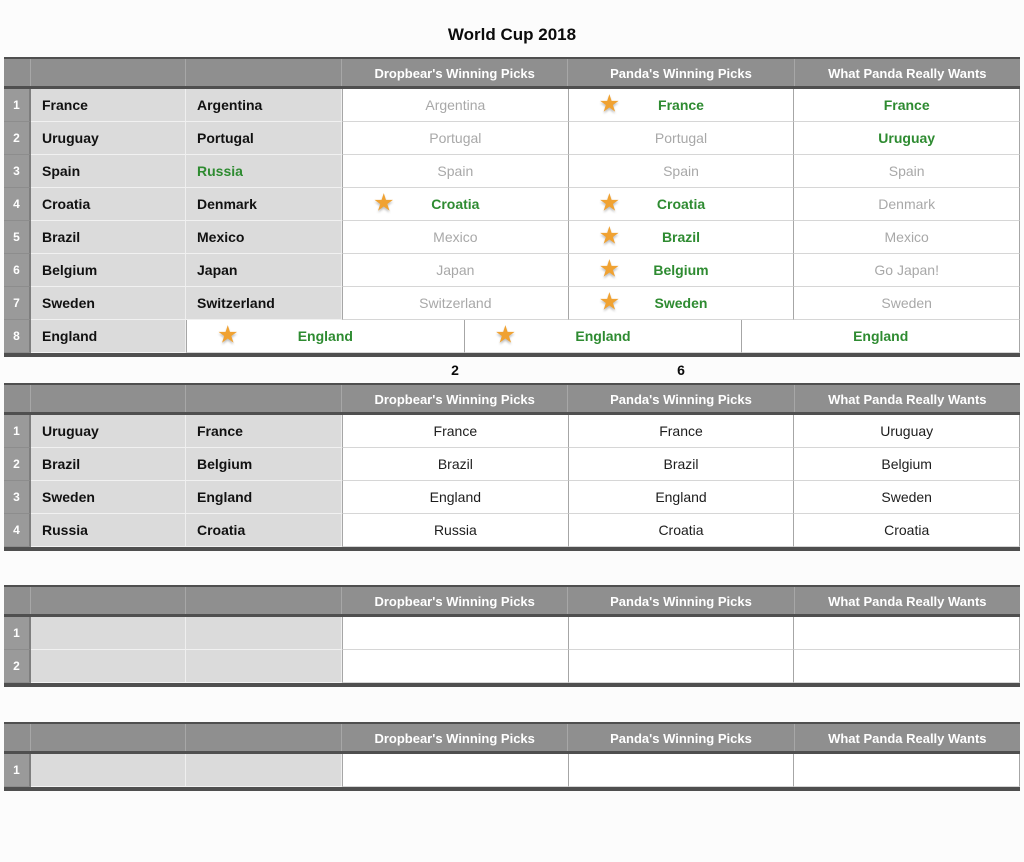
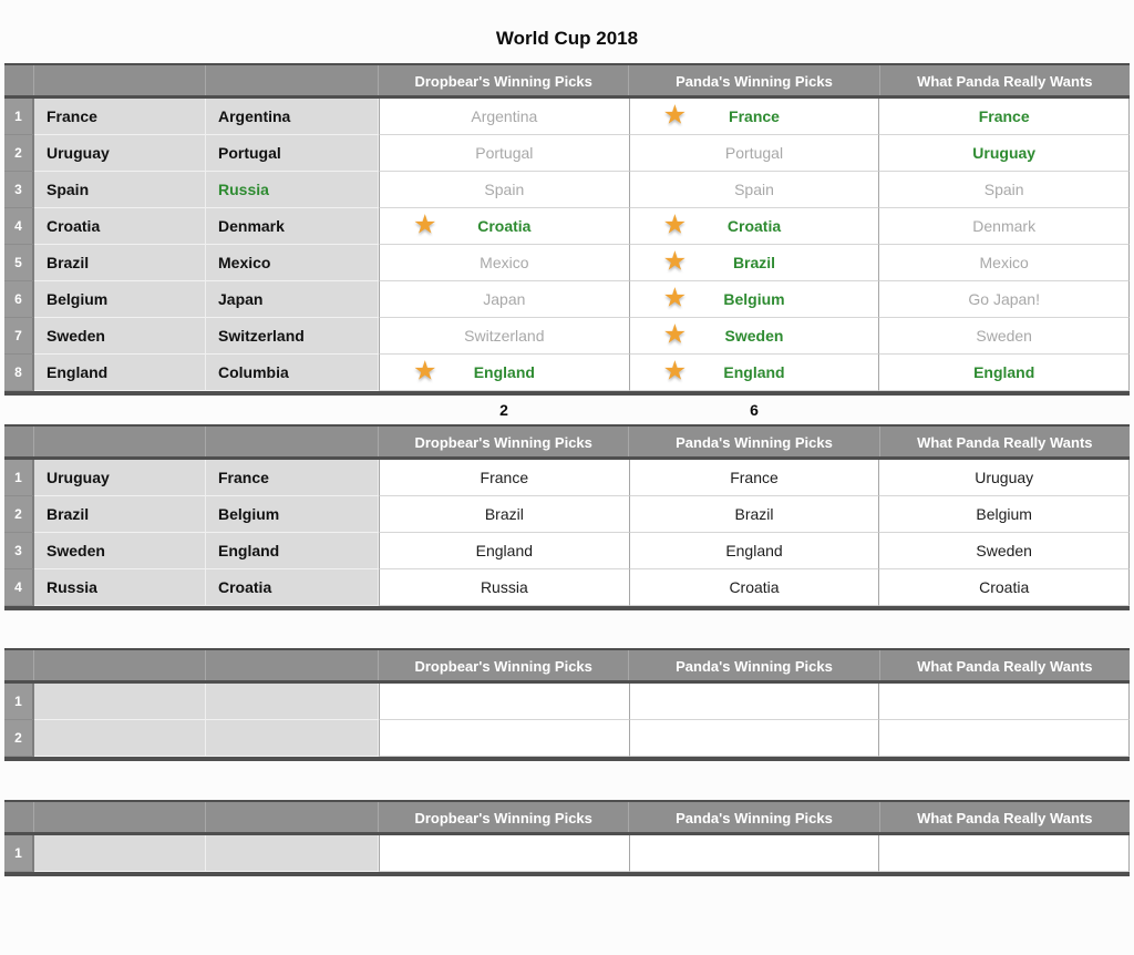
  World Cup 2018
  Dropbear's Winning Picks
  Panda's Winning Picks
  What Panda Really Wants
  1
  France
  Argentina
  Argentina
  ★
  France
  France
  2
  Uruguay
  Portugal
  Portugal
  Portugal
  Uruguay
  3
  Spain
  Russia
  Spain
  Spain
  Spain
  4
  Croatia
  Denmark
  ★
  Croatia
  ★
  Croatia
  Denmark
  5
  Brazil
  Mexico
  Mexico
  ★
  Brazil
  Mexico
  6
  Belgium
  Japan
  Japan
  ★
  Belgium
  Go Japan!
  7
  Sweden
  Switzerland
  Switzerland
  ★
  Sweden
  Sweden
  8
  England
+ Columbia
  ★
  England
  ★
  England
  England
  2
  6
  Dropbear's Winning Picks
  Panda's Winning Picks
  What Panda Really Wants
  1
  Uruguay
  France
  France
  France
  Uruguay
  2
  Brazil
  Belgium
  Brazil
  Brazil
  Belgium
  3
  Sweden
  England
  England
  England
  Sweden
  4
  Russia
  Croatia
  Russia
  Croatia
  Croatia
  Dropbear's Winning Picks
  Panda's Winning Picks
  What Panda Really Wants
  1
  2
  Dropbear's Winning Picks
  Panda's Winning Picks
  What Panda Really Wants
  1
